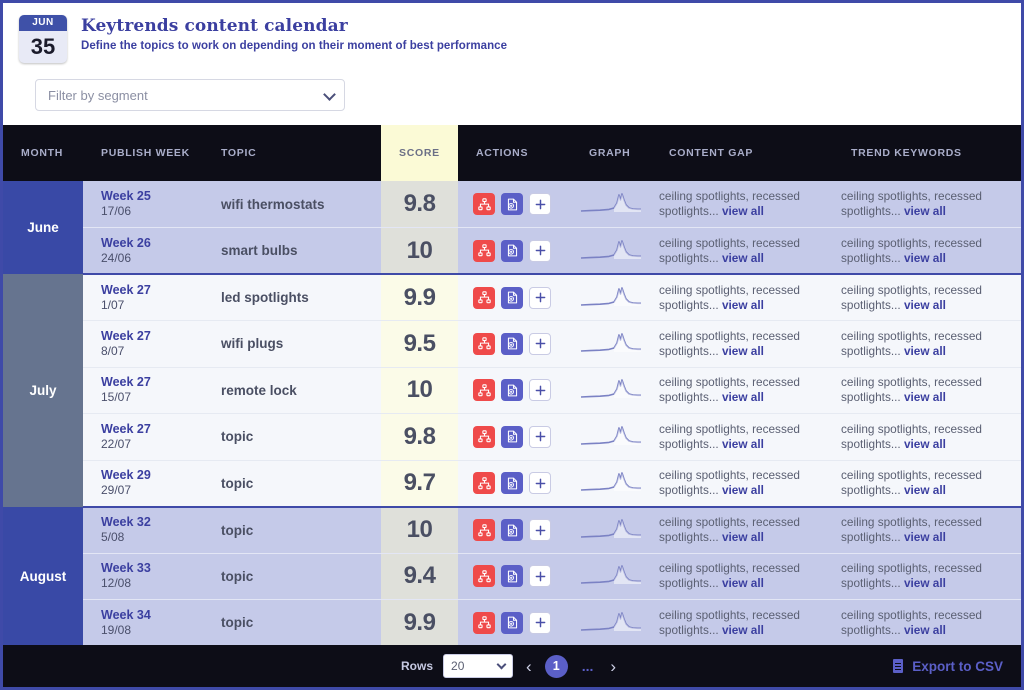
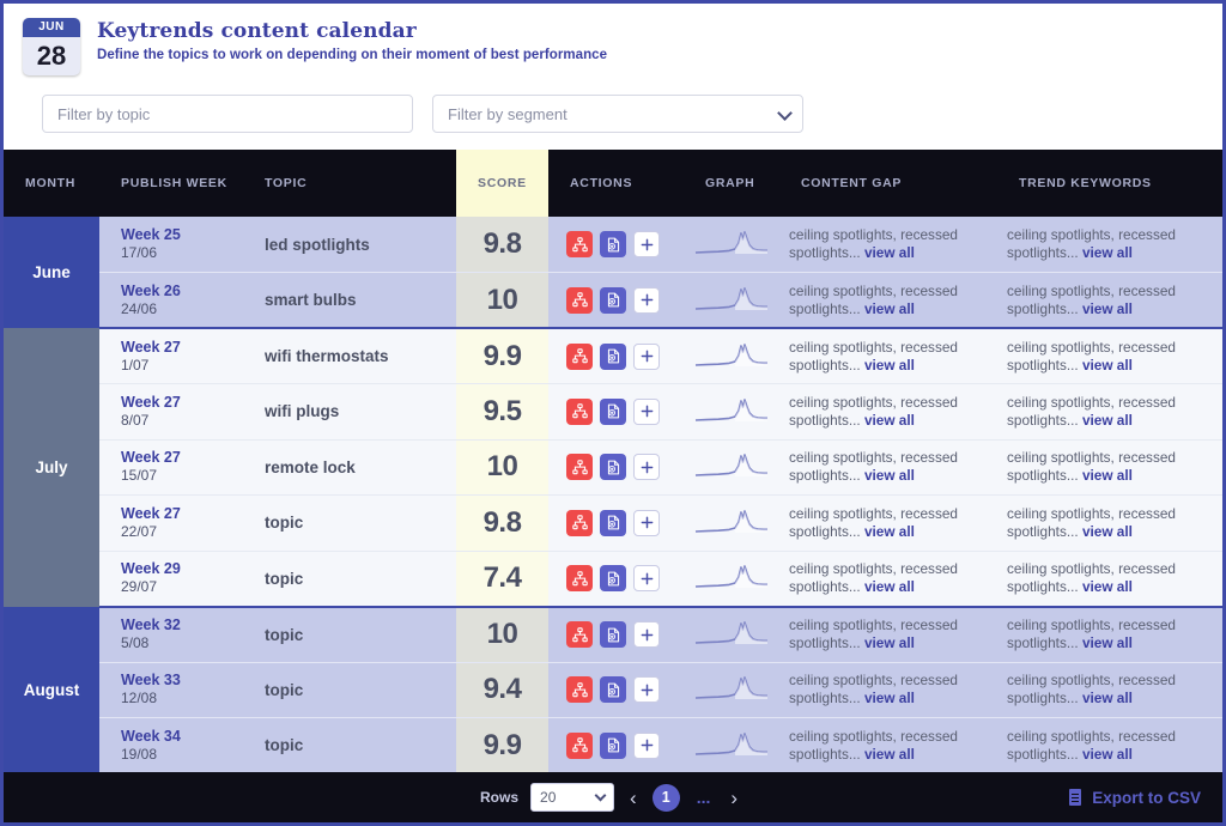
  JUN
- 35
+ 28
  Keytrends content calendar
  Define the topics to work on depending on their moment of best performance
+ Filter by topic
  Filter by segment
  MONTH	PUBLISH WEEK	TOPIC	SCORE	ACTIONS	GRAPH	CONTENT GAP	TREND KEYWORDS
- June	Week 2517/06	wifi thermostats	9.8			ceiling spotlights, recessed spotlights... view all	ceiling spotlights, recessed spotlights... view all
+ June	Week 2517/06	led spotlights	9.8			ceiling spotlights, recessed spotlights... view all	ceiling spotlights, recessed spotlights... view all
  Week 2624/06	smart bulbs	10			ceiling spotlights, recessed spotlights... view all	ceiling spotlights, recessed spotlights... view all
- July	Week 271/07	led spotlights	9.9			ceiling spotlights, recessed spotlights... view all	ceiling spotlights, recessed spotlights... view all
+ July	Week 271/07	wifi thermostats	9.9			ceiling spotlights, recessed spotlights... view all	ceiling spotlights, recessed spotlights... view all
  Week 278/07	wifi plugs	9.5			ceiling spotlights, recessed spotlights... view all	ceiling spotlights, recessed spotlights... view all
  Week 2715/07	remote lock	10			ceiling spotlights, recessed spotlights... view all	ceiling spotlights, recessed spotlights... view all
  Week 2722/07	topic	9.8			ceiling spotlights, recessed spotlights... view all	ceiling spotlights, recessed spotlights... view all
- Week 2929/07	topic	9.7			ceiling spotlights, recessed spotlights... view all	ceiling spotlights, recessed spotlights... view all
+ Week 2929/07	topic	7.4			ceiling spotlights, recessed spotlights... view all	ceiling spotlights, recessed spotlights... view all
  August	Week 325/08	topic	10			ceiling spotlights, recessed spotlights... view all	ceiling spotlights, recessed spotlights... view all
  Week 3312/08	topic	9.4			ceiling spotlights, recessed spotlights... view all	ceiling spotlights, recessed spotlights... view all
  Week 3419/08	topic	9.9			ceiling spotlights, recessed spotlights... view all	ceiling spotlights, recessed spotlights... view all
  Rows
  20
  ‹
  1
  ...
  ›
  Export to CSV
